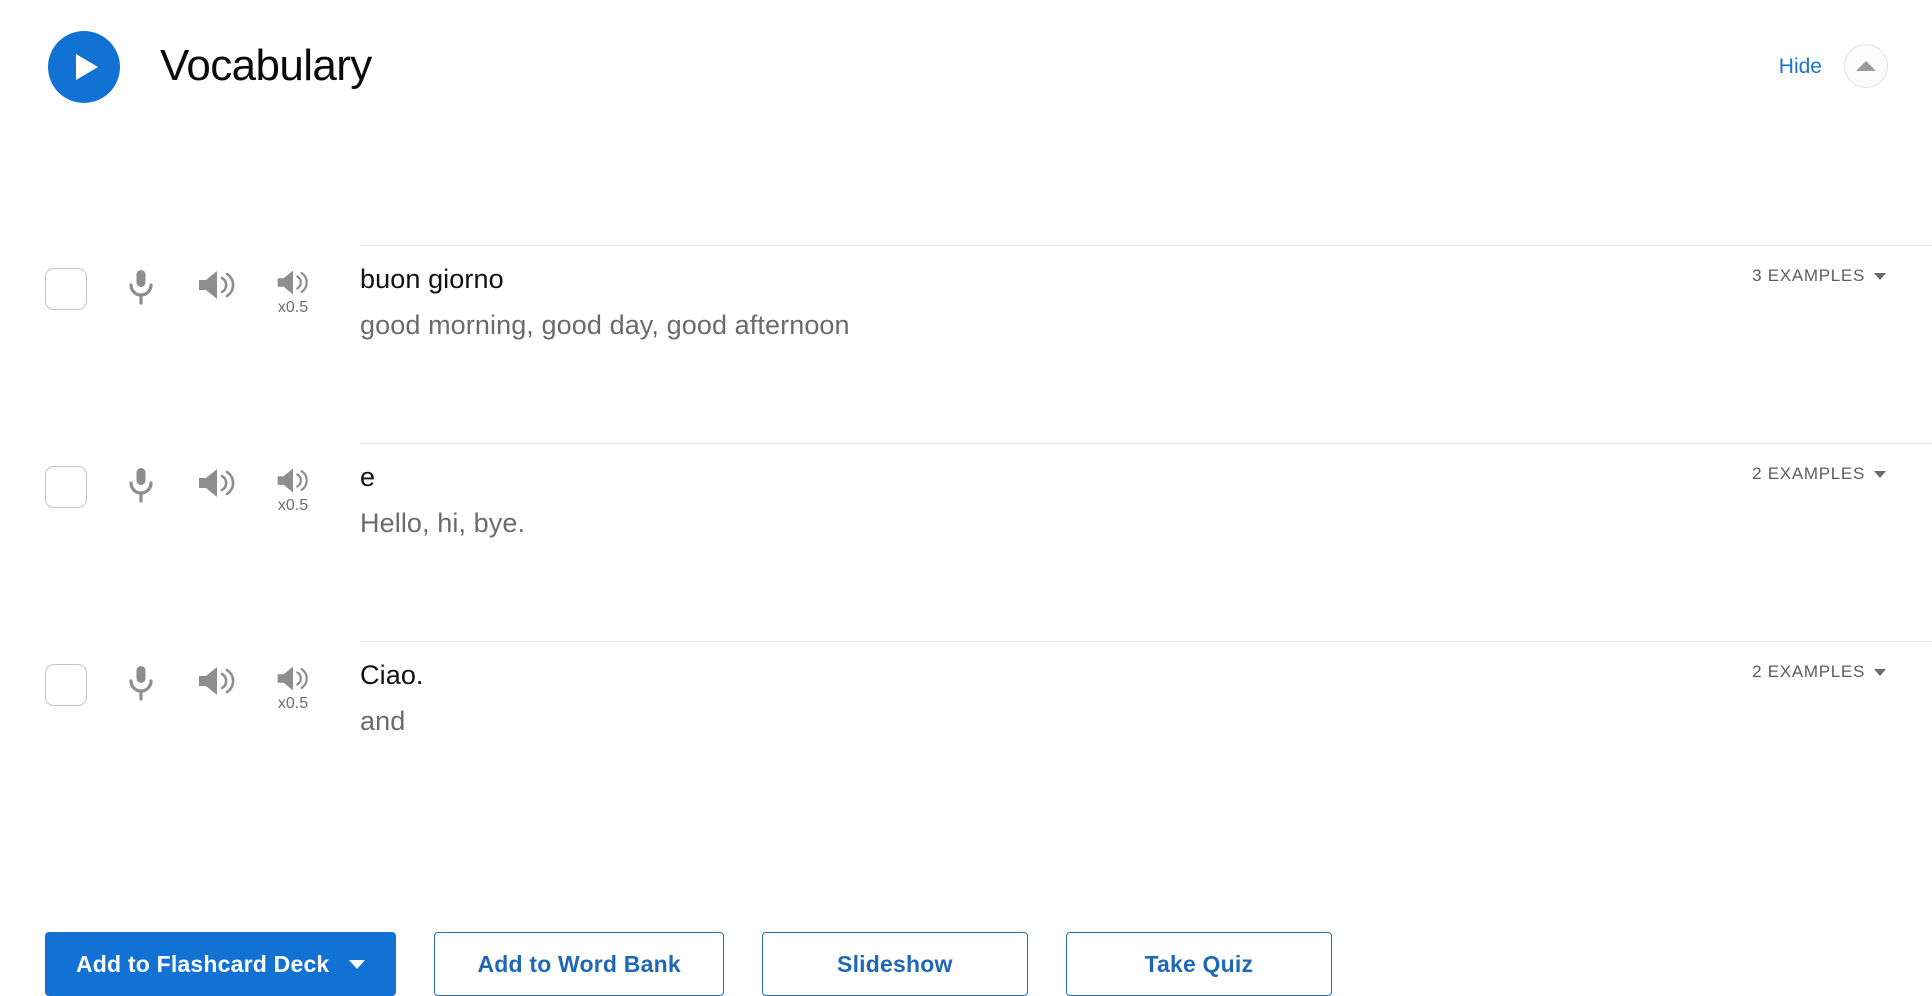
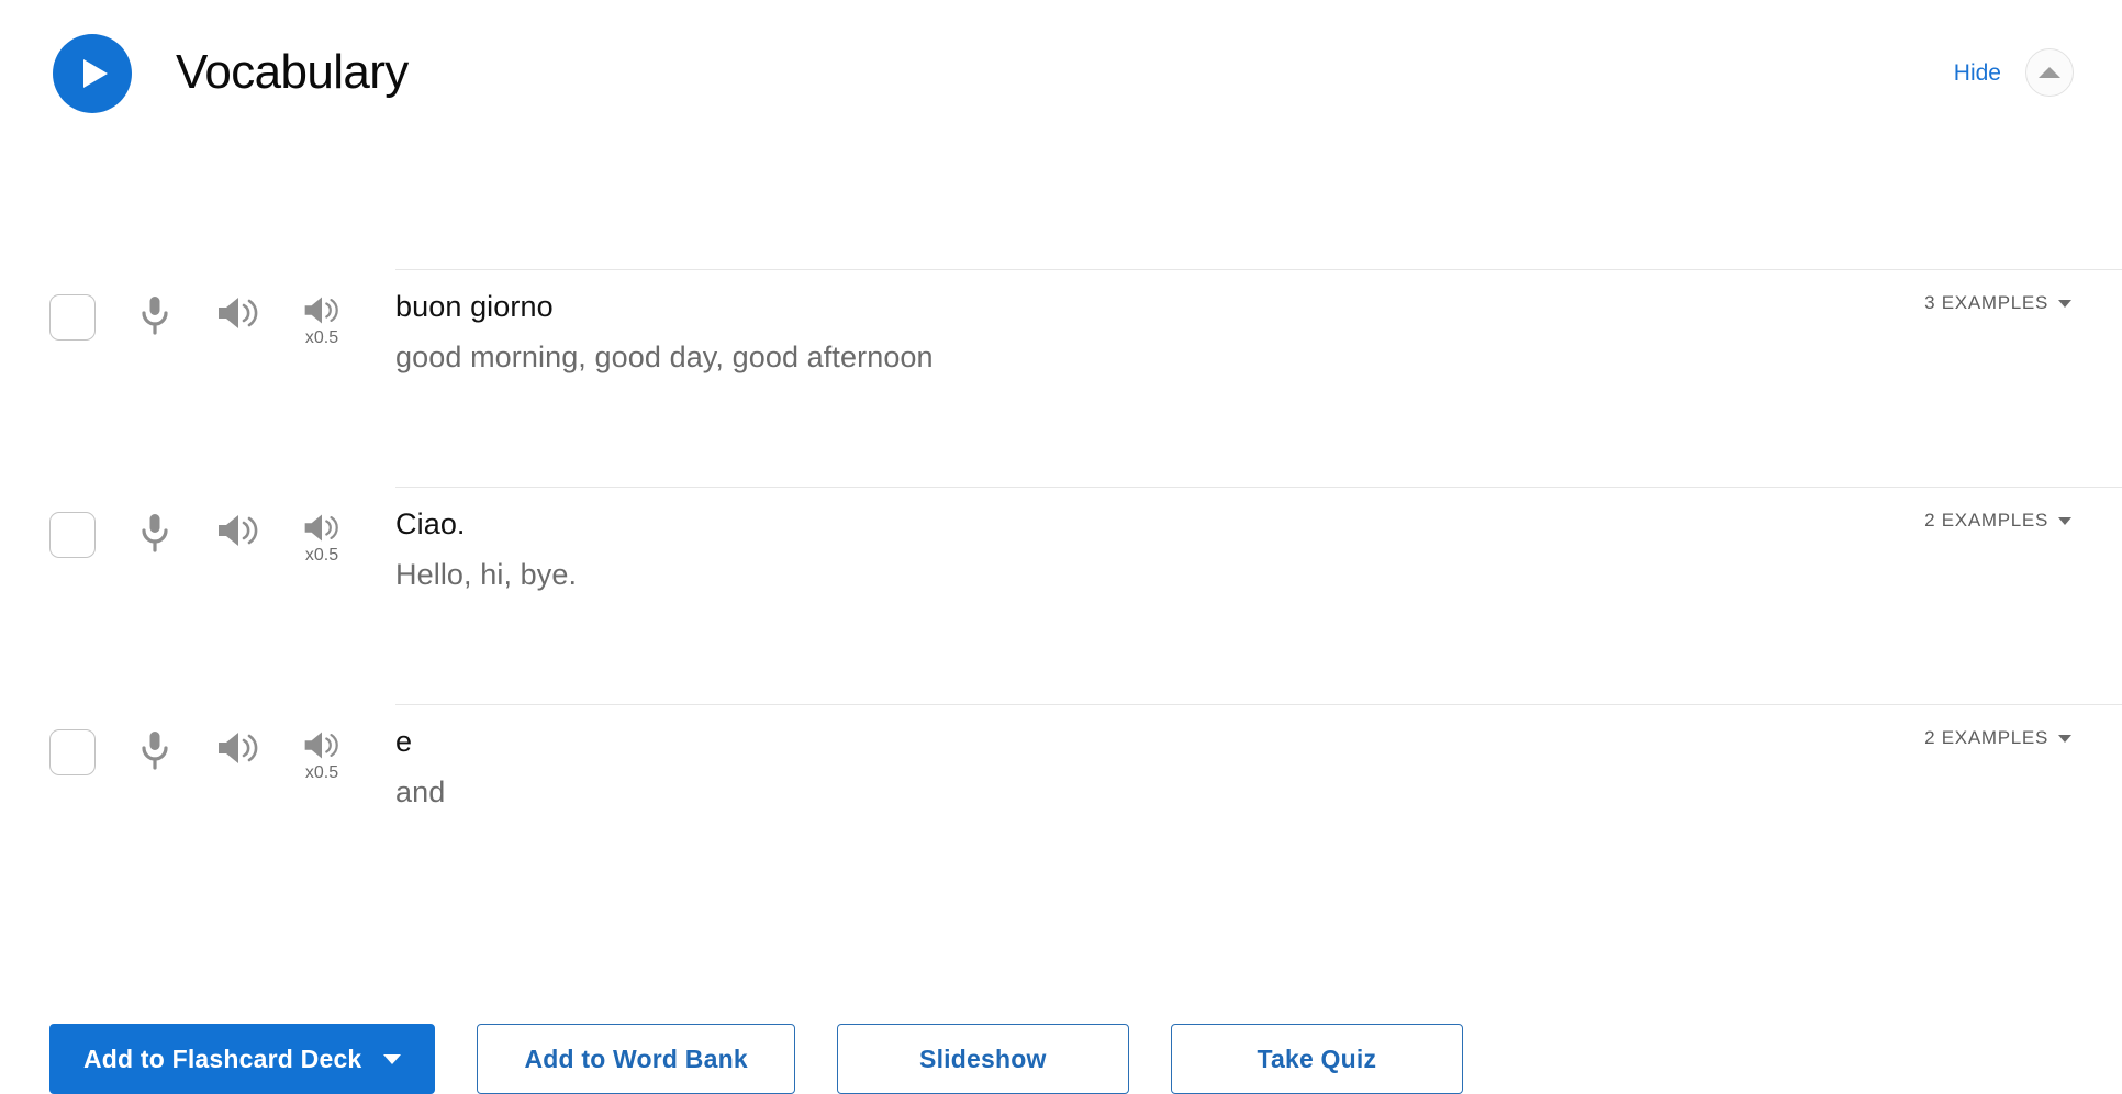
  Vocabulary
  Hide
  x0.5
  buon giorno
  good morning, good day, good afternoon
  3 EXAMPLES
  x0.5
- e
+ Ciao.
  Hello, hi, bye.
  2 EXAMPLES
  x0.5
- Ciao.
+ e
  and
  2 EXAMPLES
  Add to Flashcard Deck
  Add to Word Bank
  Slideshow
  Take Quiz
